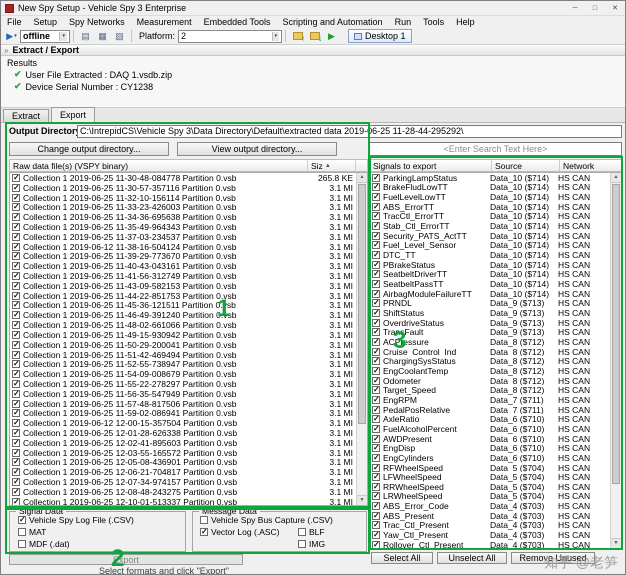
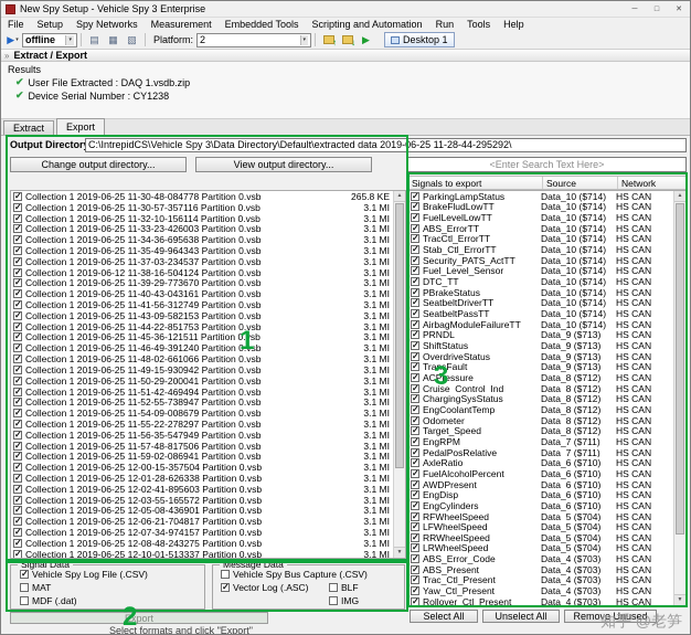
  New Spy Setup - Vehicle Spy 3 Enterprise
  File
  Setup
  Spy Networks
  Measurement
  Embedded Tools
  Scripting and Automation
  Run
  Tools
  Help
  ▶
  offline
  ▤
  ▦
  ▧
  Platform:
  2
  ↑
  ↓
  ▶
  Desktop 1
  »
  Extract / Export
  Results
  ✔
  User File Extracted : DAQ 1.vsdb.zip
  ✔
  Device Serial Number : CY1238
  Extract
  Export
  Output Director
  C:\IntrepidCS\Vehicle Spy 3\Data Directory\Default\extracted data 2019-06-25 11-28-44-295292\
  Change output directory...
  View output directory...
  <Enter Search Text Here>
- Raw data file(s) (VSPY binary)
- Siz
  Collection 1 2019-06-25 11-30-48-084778 Partition 0.vsb
  265.8 KE
  Collection 1 2019-06-25 11-30-57-357116 Partition 0.vsb
  3.1 MI
  Collection 1 2019-06-25 11-32-10-156114 Partition 0.vsb
  3.1 MI
  Collection 1 2019-06-25 11-33-23-426003 Partition 0.vsb
  3.1 MI
  Collection 1 2019-06-25 11-34-36-695638 Partition 0.vsb
  3.1 MI
  Collection 1 2019-06-25 11-35-49-964343 Partition 0.vsb
  3.1 MI
  Collection 1 2019-06-25 11-37-03-234537 Partition 0.vsb
  3.1 MI
  Collection 1 2019-06-12 11-38-16-504124 Partition 0.vsb
  3.1 MI
  Collection 1 2019-06-25 11-39-29-773670 Partition 0.vsb
  3.1 MI
  Collection 1 2019-06-25 11-40-43-043161 Partition 0.vsb
  3.1 MI
  Collection 1 2019-06-25 11-41-56-312749 Partition 0.vsb
  3.1 MI
  Collection 1 2019-06-25 11-43-09-582153 Partition 0.vsb
  3.1 MI
  Collection 1 2019-06-25 11-44-22-851753 Partition 0.vsb
  3.1 MI
  Collection 1 2019-06-25 11-45-36-121511 Partition 0.vsb
  3.1 MI
  Collection 1 2019-06-25 11-46-49-391240 Partition 0.vsb
  3.1 MI
  Collection 1 2019-06-25 11-48-02-661066 Partition 0.vsb
  3.1 MI
  Collection 1 2019-06-25 11-49-15-930942 Partition 0.vsb
  3.1 MI
  Collection 1 2019-06-25 11-50-29-200041 Partition 0.vsb
  3.1 MI
  Collection 1 2019-06-25 11-51-42-469494 Partition 0.vsb
  3.1 MI
  Collection 1 2019-06-25 11-52-55-738947 Partition 0.vsb
  3.1 MI
  Collection 1 2019-06-25 11-54-09-008679 Partition 0.vsb
  3.1 MI
  Collection 1 2019-06-25 11-55-22-278297 Partition 0.vsb
  3.1 MI
  Collection 1 2019-06-25 11-56-35-547949 Partition 0.vsb
  3.1 MI
  Collection 1 2019-06-25 11-57-48-817506 Partition 0.vsb
  3.1 MI
  Collection 1 2019-06-25 11-59-02-086941 Partition 0.vsb
  3.1 MI
- Collection 1 2019-06-12 12-00-15-357504 Partition 0.vsb
+ Collection 1 2019-06-25 12-00-15-357504 Partition 0.vsb
  3.1 MI
  Collection 1 2019-06-25 12-01-28-626338 Partition 0.vsb
  3.1 MI
  Collection 1 2019-06-25 12-02-41-895603 Partition 0.vsb
  3.1 MI
  Collection 1 2019-06-25 12-03-55-165572 Partition 0.vsb
  3.1 MI
  Collection 1 2019-06-25 12-05-08-436901 Partition 0.vsb
  3.1 MI
  Collection 1 2019-06-25 12-06-21-704817 Partition 0.vsb
  3.1 MI
  Collection 1 2019-06-25 12-07-34-974157 Partition 0.vsb
  3.1 MI
  Collection 1 2019-06-25 12-08-48-243275 Partition 0.vsb
  3.1 MI
  Collection 1 2019-06-25 12-10-01-513337 Partition 0.vsb
  3.1 MI
  Signals to export
  Source
  Network
  ParkingLampStatus
  Data_10 ($714)
  HS CAN
  BrakeFludLowTT
  Data_10 ($714)
  HS CAN
  FuelLevelLowTT
  Data_10 ($714)
  HS CAN
  ABS_ErrorTT
  Data_10 ($714)
  HS CAN
  TracCtl_ErrorTT
  Data_10 ($714)
  HS CAN
  Stab_Ctl_ErrorTT
  Data_10 ($714)
  HS CAN
  Security_PATS_ActTT
  Data_10 ($714)
  HS CAN
  Fuel_Level_Sensor
  Data_10 ($714)
  HS CAN
  DTC_TT
  Data_10 ($714)
  HS CAN
  PBrakeStatus
  Data_10 ($714)
  HS CAN
  SeatbeltDriverTT
  Data_10 ($714)
  HS CAN
  SeatbeltPassTT
  Data_10 ($714)
  HS CAN
  AirbagModuleFailureTT
  Data_10 ($714)
  HS CAN
  PRNDL
  Data_9 ($713)
  HS CAN
  ShiftStatus
  Data_9 ($713)
  HS CAN
  OverdriveStatus
  Data_9 ($713)
  HS CAN
  TransFault
  Data_9 ($713)
  HS CAN
  ACPressure
  Data_8 ($712)
  HS CAN
  Cruise_Control_Ind
  Data_8 ($712)
  HS CAN
  ChargingSysStatus
  Data_8 ($712)
  HS CAN
  EngCoolantTemp
  Data_8 ($712)
  HS CAN
  Odometer
  Data_8 ($712)
  HS CAN
  Target_Speed
  Data_8 ($712)
  HS CAN
  EngRPM
  Data_7 ($711)
  HS CAN
  PedalPosRelative
  Data_7 ($711)
  HS CAN
  AxleRatio
  Data_6 ($710)
  HS CAN
  FuelAlcoholPercent
  Data_6 ($710)
  HS CAN
  AWDPresent
  Data_6 ($710)
  HS CAN
  EngDisp
  Data_6 ($710)
  HS CAN
  EngCylinders
  Data_6 ($710)
  HS CAN
  RFWheelSpeed
  Data_5 ($704)
  HS CAN
  LFWheelSpeed
  Data_5 ($704)
  HS CAN
  RRWheelSpeed
  Data_5 ($704)
  HS CAN
  LRWheelSpeed
  Data_5 ($704)
  HS CAN
  ABS_Error_Code
  Data_4 ($703)
  HS CAN
  ABS_Present
  Data_4 ($703)
  HS CAN
  Trac_Ctl_Present
  Data_4 ($703)
  HS CAN
  Yaw_Ctl_Present
  Data_4 ($703)
  HS CAN
  Rollover_Ctl_Present
  Data_4 ($703)
  HS CAN
  Signal Data
  Vehicle Spy Log File (.CSV)
  MAT
  MDF (.dat)
  Message Data
  Vehicle Spy Bus Capture (.CSV)
  Vector Log (.ASC)
  BLF
  IMG
  Export
  Select formats and click "Export"
  Select All
  Unselect All
  Remove Unused
  1
  2
  3
  知乎 @老笋
